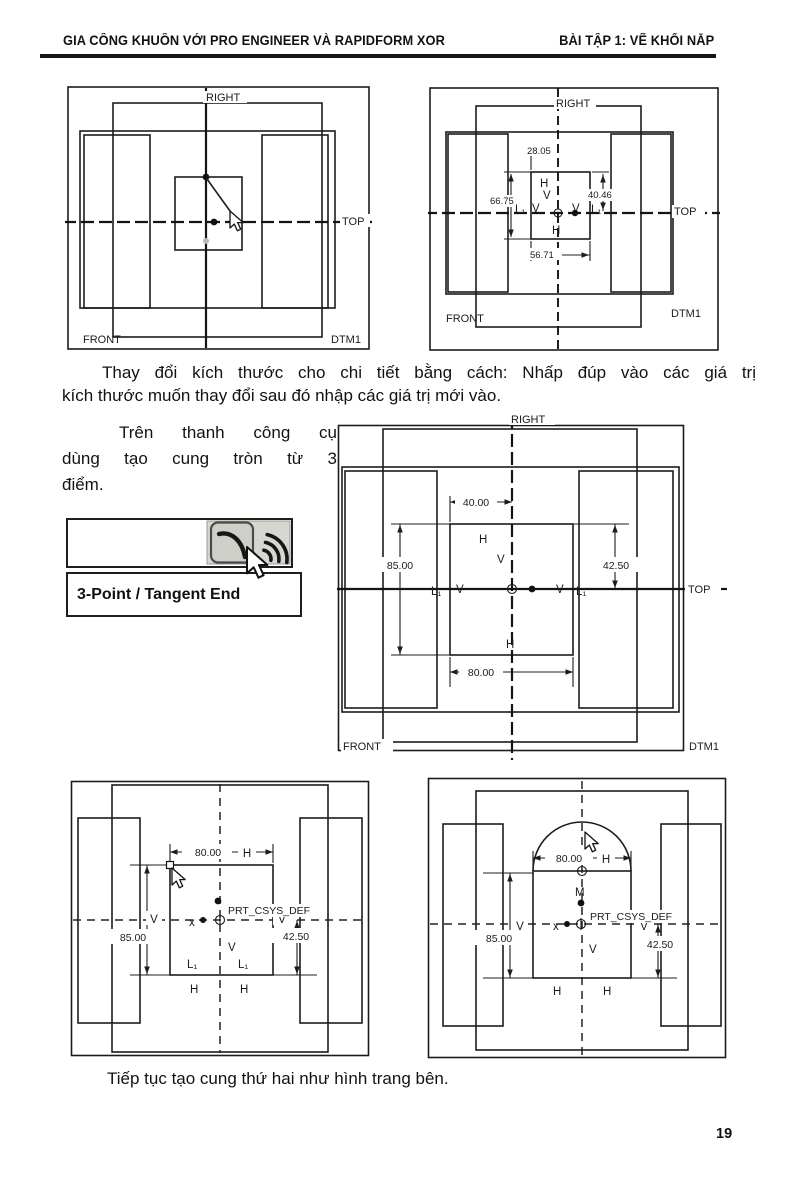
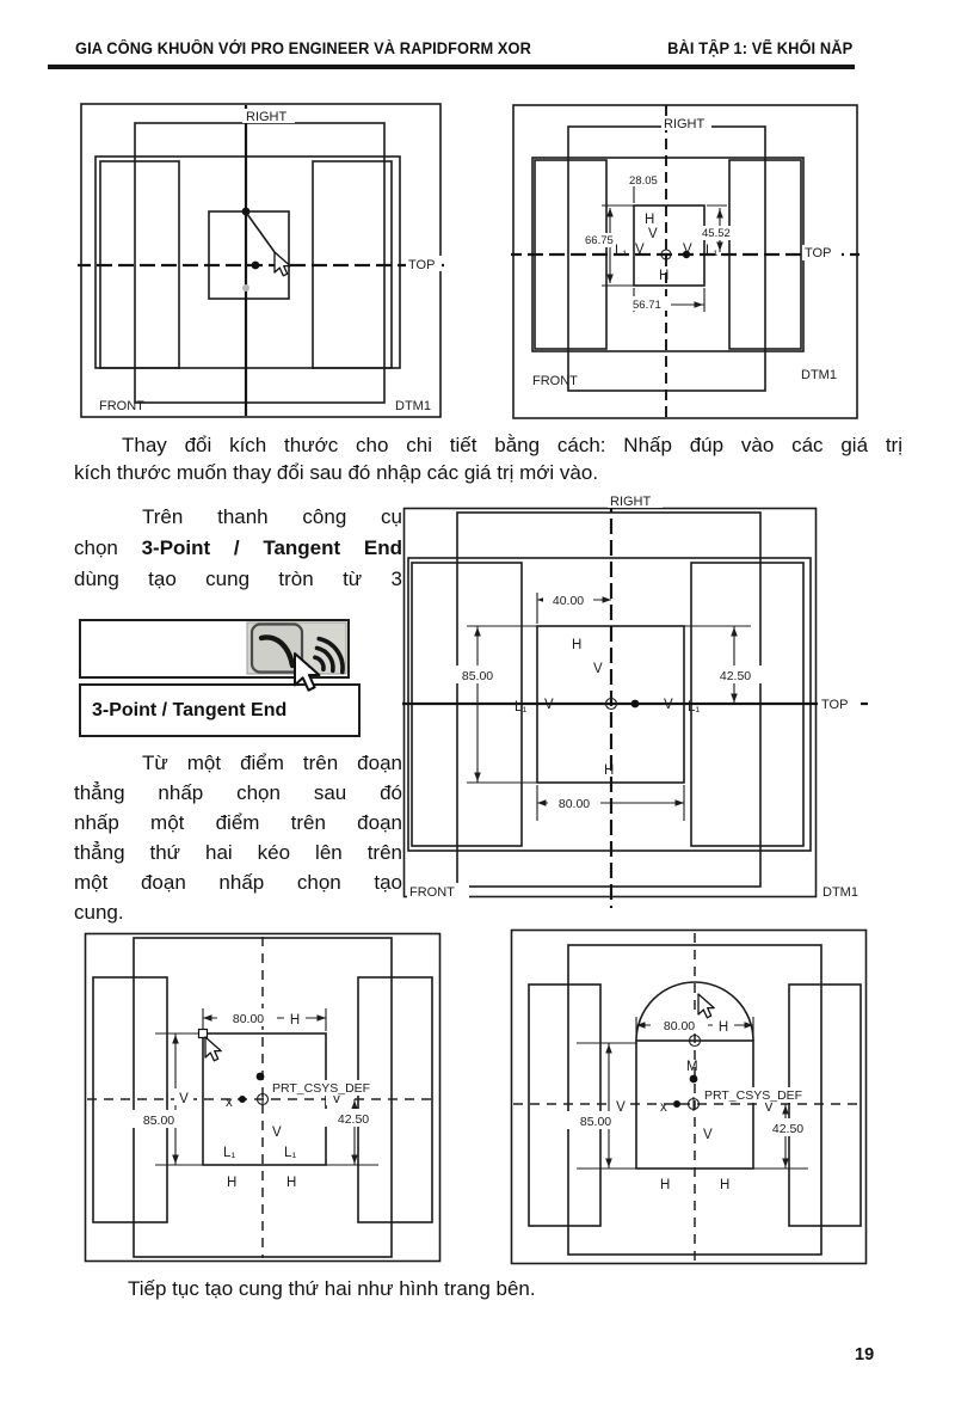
  GIA CÔNG KHUÔN VỚI PRO ENGINEER VÀ RAPIDFORM XOR
  BÀI TẬP 1: VẼ KHỐI NẮP
  RIGHT
  TOP
  FRONT
  DTM1
  28.05
  66.75
- 40.46
+ 45.52
  56.71
  H
  V
  V
  L₁
  V
  L₁
  H
  RIGHT
  TOP
  FRONT
  DTM1
  Thay đổi kích thước cho chi tiết bằng cách: Nhấp đúp vào các giá trị
  kích thước muốn thay đổi sau đó nhập các giá trị mới vào.
  Trên thanh công cụ
+ chọn 3-Point / Tangent End
  dùng tạo cung tròn từ 3
- điểm.
  3-Point / Tangent End
+ Từ một điểm trên đoạn
+ thẳng nhấp chọn sau đó
+ nhấp một điểm trên đoạn
+ thẳng thứ hai kéo lên trên
+ một đoạn nhấp chọn tạo
+ cung.
  40.00
  85.00
  42.50
  80.00
  H
  V
  V
  L₁
  V
  L₁
  H
  RIGHT
  TOP
  FRONT
  DTM1
  80.00
  H
  V
  85.00
  V
  42.50
  x
  PRT_CSYS_DEF
  V
  L₁
  L₁
  H
  H
  80.00
  H
  V
  85.00
  V
  42.50
  M
  x
  PRT_CSYS_DEF
  V
  H
  H
  Tiếp tục tạo cung thứ hai như hình trang bên.
  19
